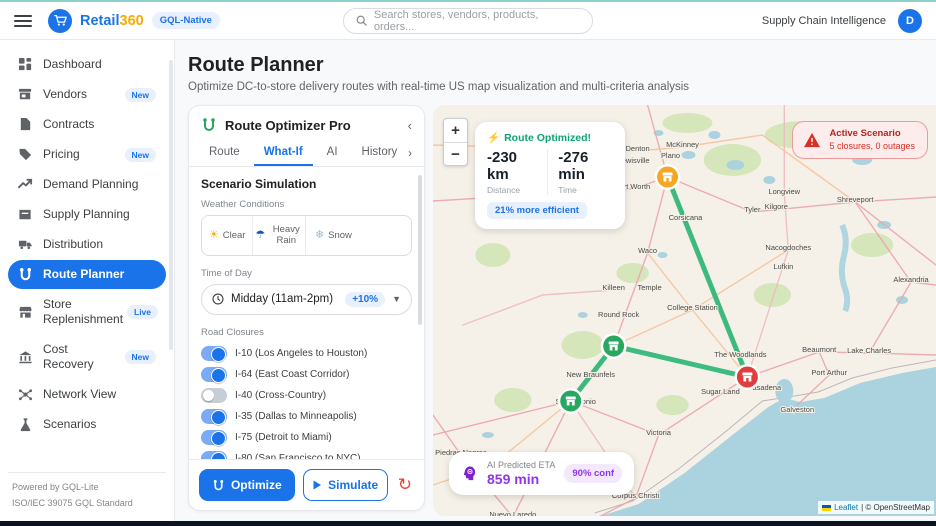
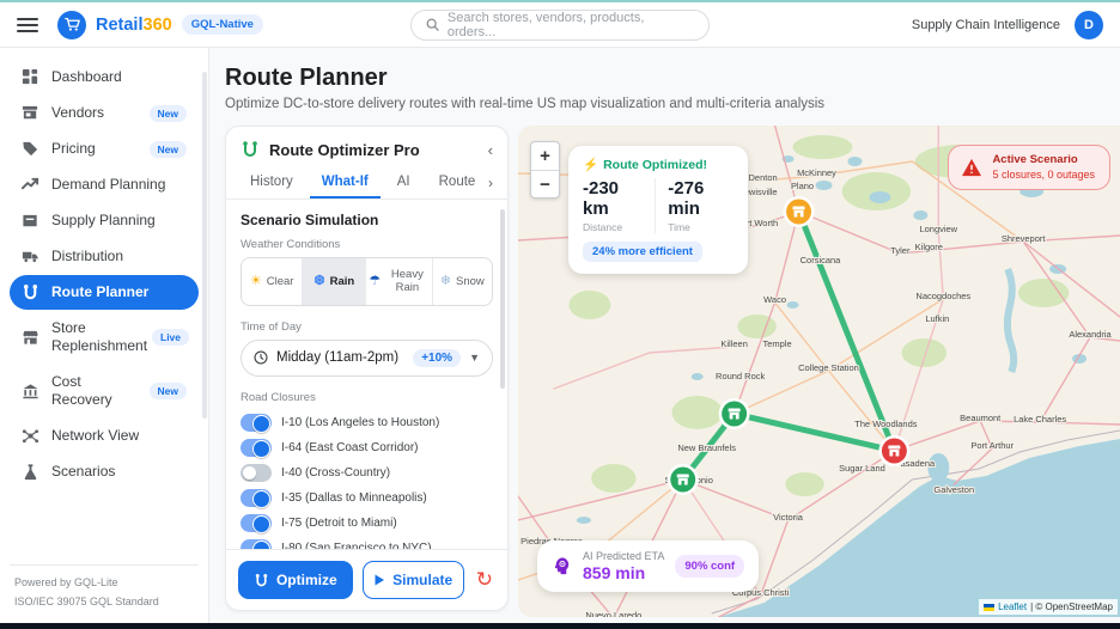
  Retail360
  GQL-Native
  Search stores, vendors, products, orders...
  Supply Chain Intelligence
  D
  Dashboard
  Vendors
  New
- Contracts
  Pricing
  New
  Demand Planning
  Supply Planning
  Distribution
  Route Planner
  Store Replenishment
  Live
  Cost Recovery
  New
  Network View
  Scenarios
  Powered by GQL-Lite
  ISO/IEC 39075 GQL Standard
  Route Planner
  Optimize DC-to-store delivery routes with real-time US map visualization and multi-criteria analysis
  Route Optimizer Pro
  ‹
- Route
+ History
  What-If
  AI
- History
+ Route
  ›
  Scenario Simulation
  Weather Conditions
  ☀
  Clear
+ ❆
+ Rain
  ☂
  Heavy Rain
  ❄
  Snow
  Time of Day
  Midday (11am-2pm)
  +10%
  ▼
  Road Closures
  I-10 (Los Angeles to Houston)
  I-64 (East Coast Corridor)
  I-40 (Cross-Country)
  I-35 (Dallas to Minneapolis)
  I-75 (Detroit to Miami)
  I-80 (San Francisco to NYC)
  Optimize
  Simulate
  ↻
  Denton
  McKinney
  wisville
  Plano
  Corsicana
  Tyler
  Kilgore
  Longview
  Shreveport
  Nacogdoches
  Lufkin
  Alexandria
  Waco
  Killeen
  Temple
  Round Rock
  College Station
  New Braunfels
  The Woodlands
  Sugar Land
  sadena
  Galveston
  Beaumont
  Port Arthur
  Lake Charles
  Victoria
  Nuevo Laredo
  Corpus Christi
  +
  −
  ⚡
  Route Optimized!
  -230 km
  Distance
  -276 min
  Time
- 21% more efficient
+ 24% more efficient
  Active Scenario
  5 closures, 0 outages
  AI Predicted ETA
  859 min
  90% conf
  Leaflet
  | © OpenStreetMap
